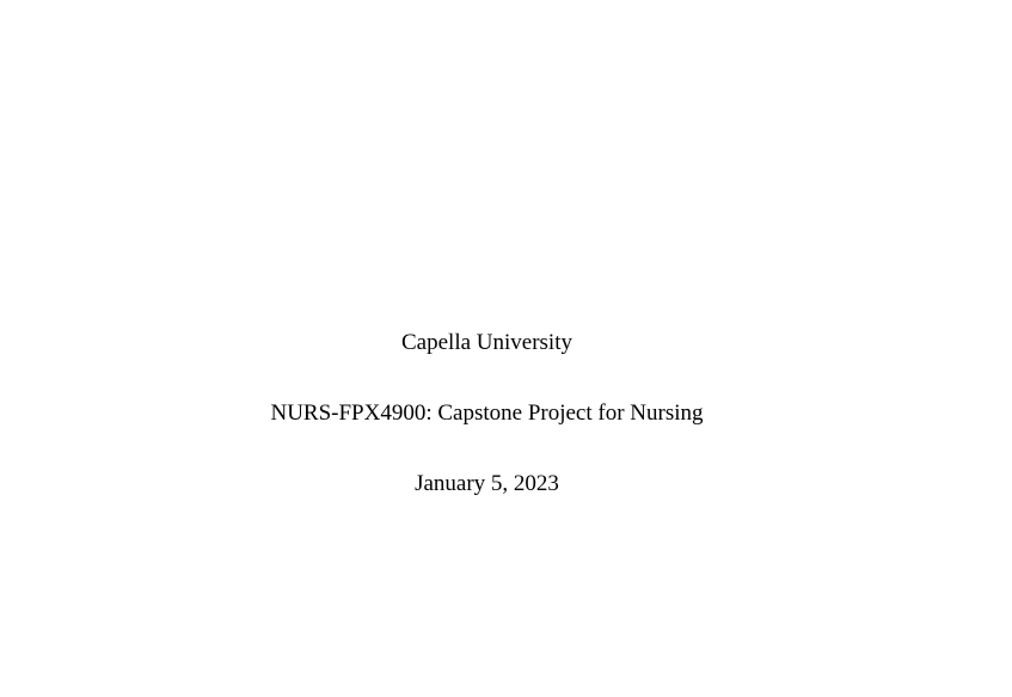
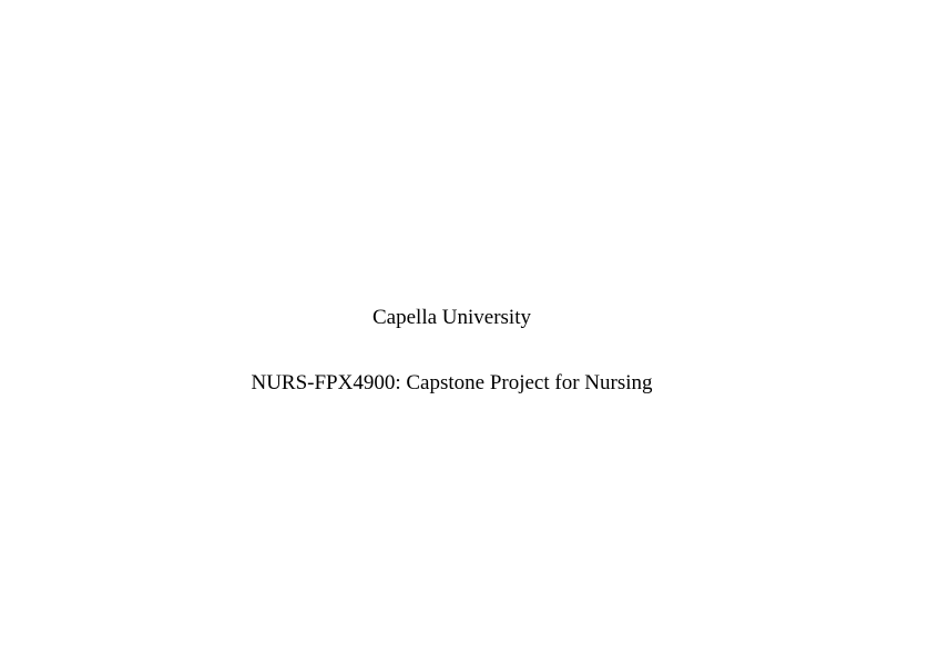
  Capella University
  NURS-FPX4900: Capstone Project for Nursing
- January 5, 2023
